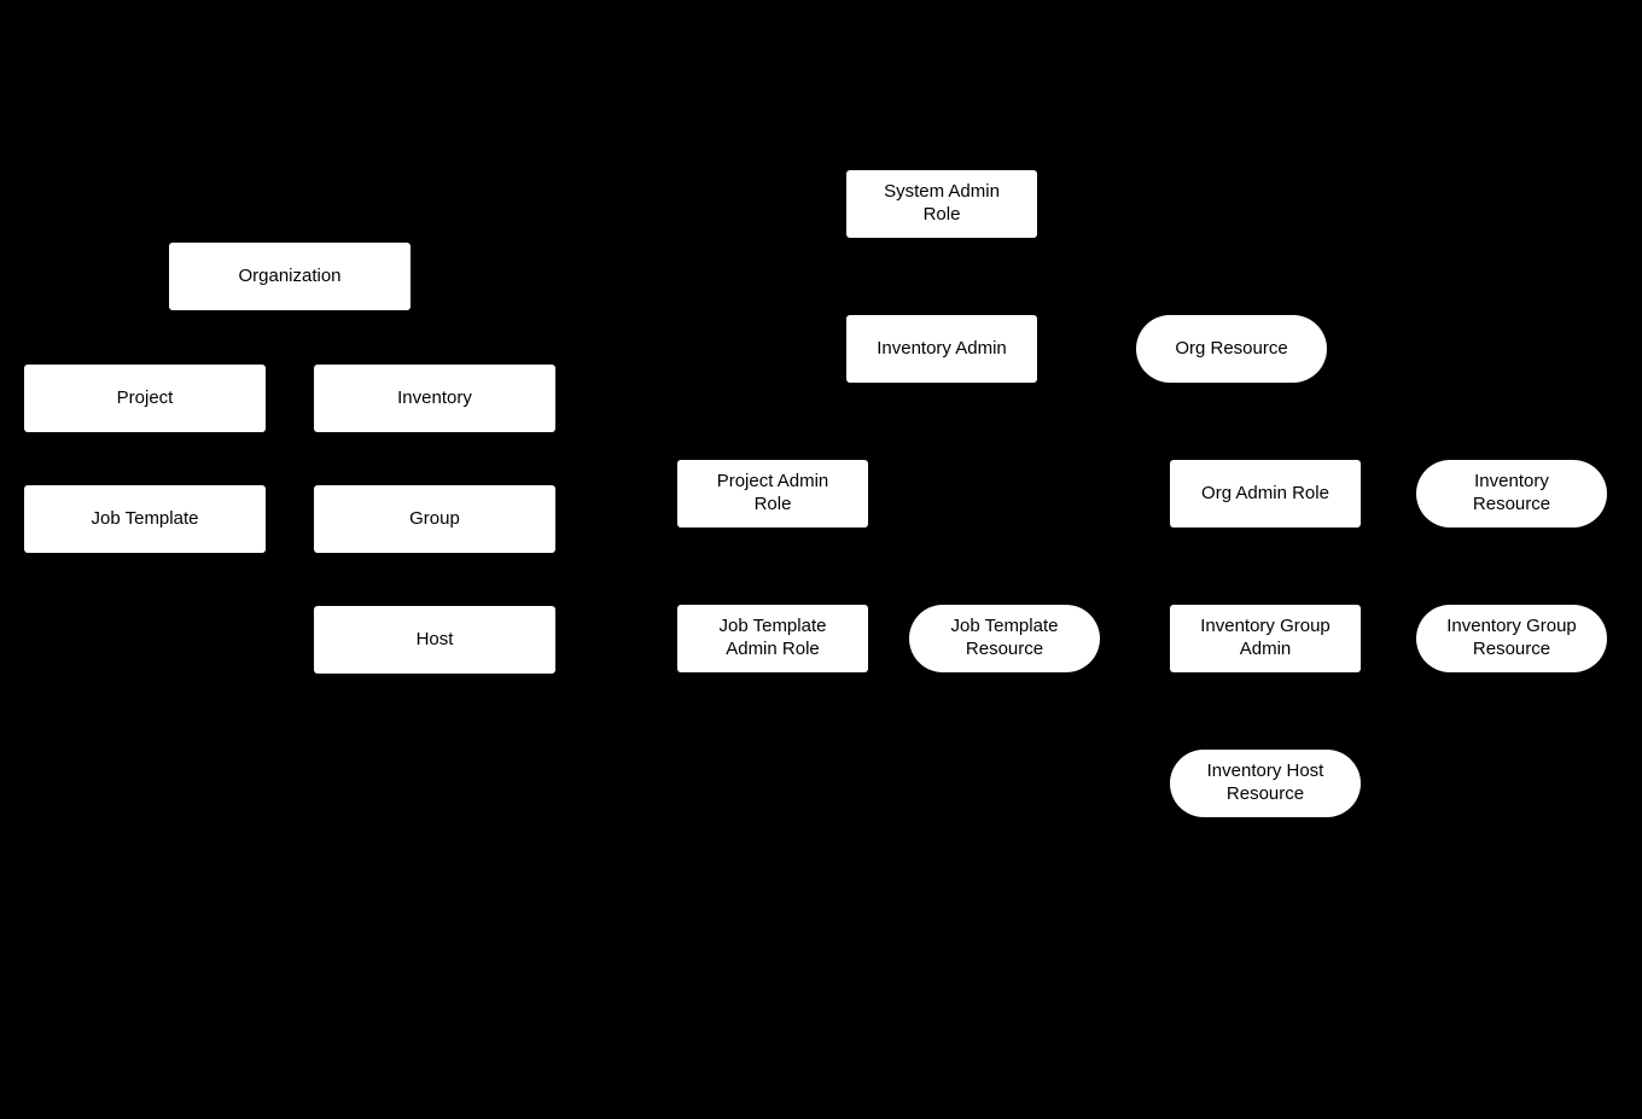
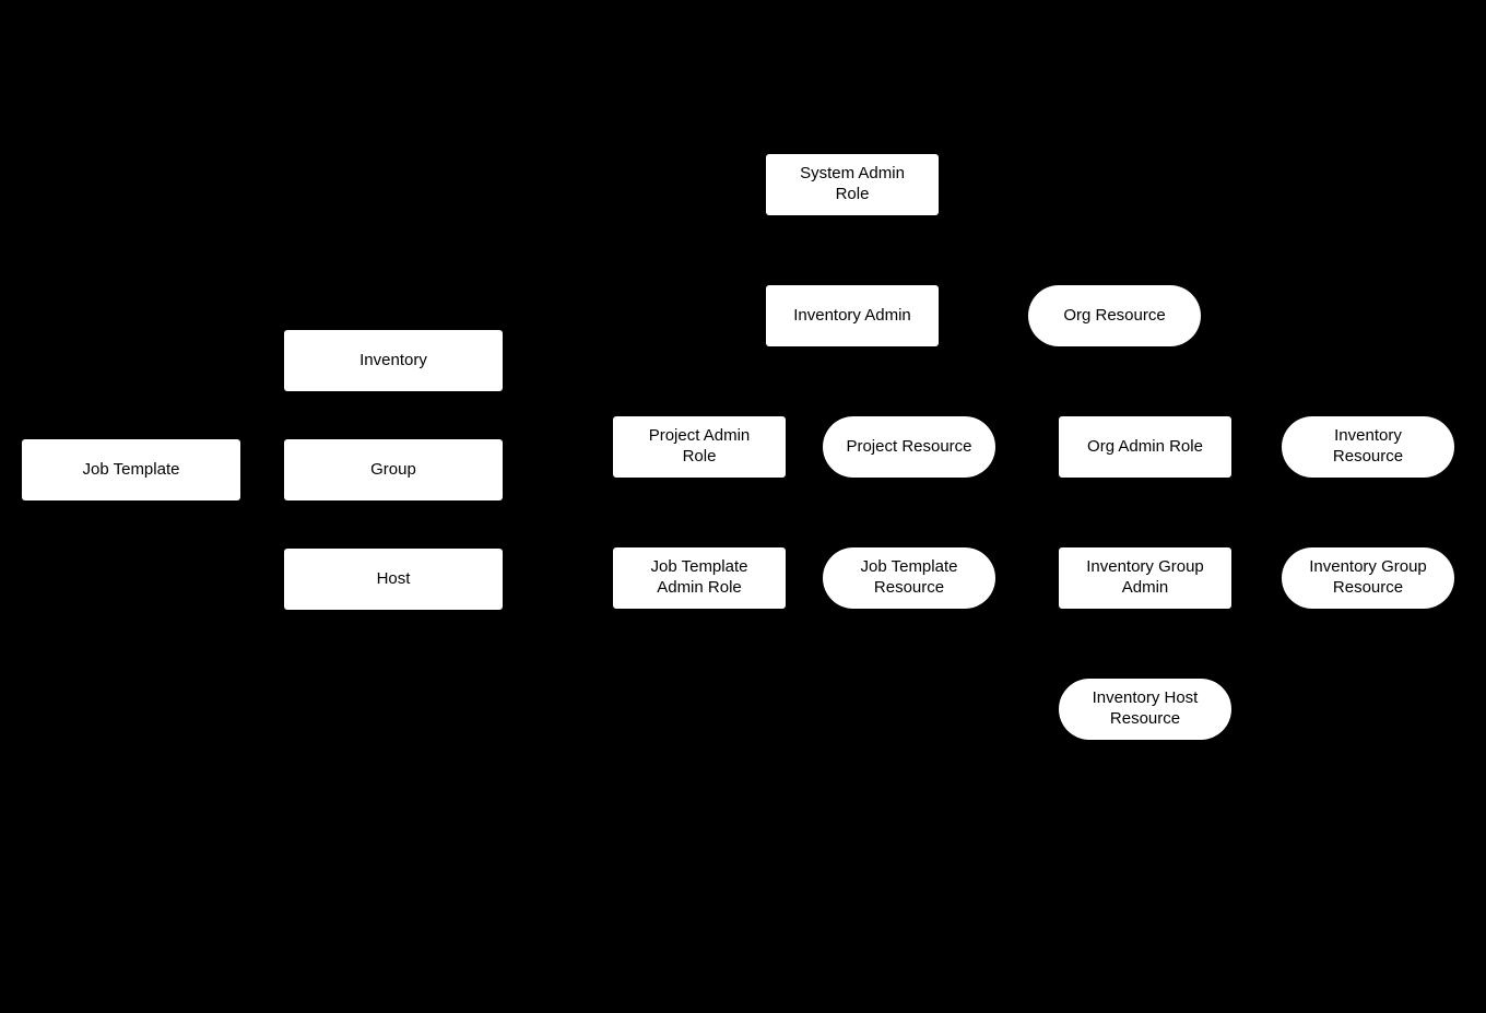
- Organization
- Project
  Inventory
  Job Template
  Group
  Host
  System Admin
  Role
  Inventory Admin
  Org Resource
  Project Admin
  Role
+ Project Resource
  Org Admin Role
  Inventory
  Resource
  Job Template
  Admin Role
  Job Template
  Resource
  Inventory Group
  Admin
  Inventory Group
  Resource
  Inventory Host
  Resource
